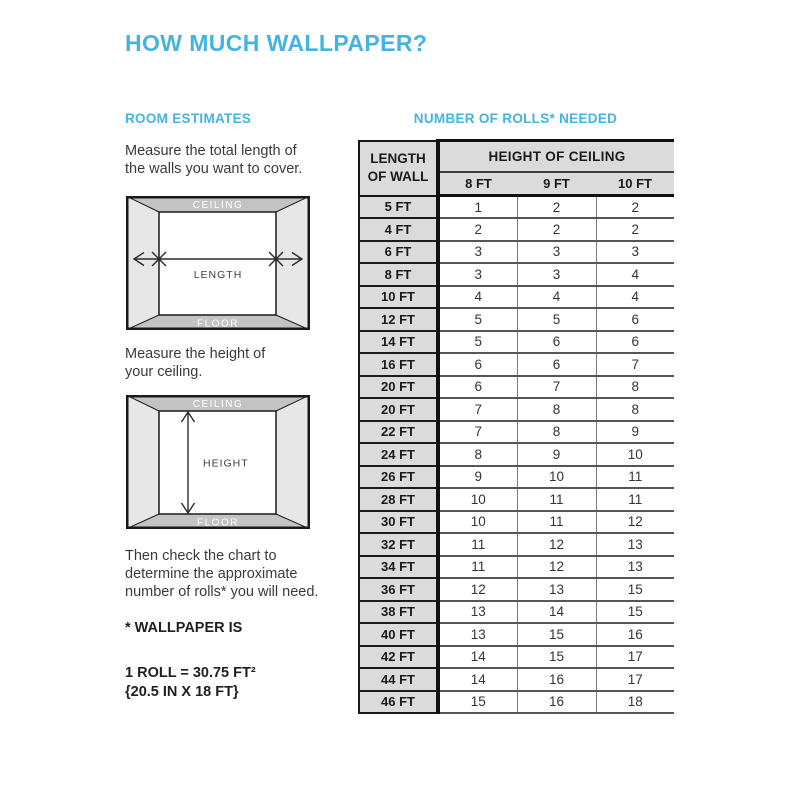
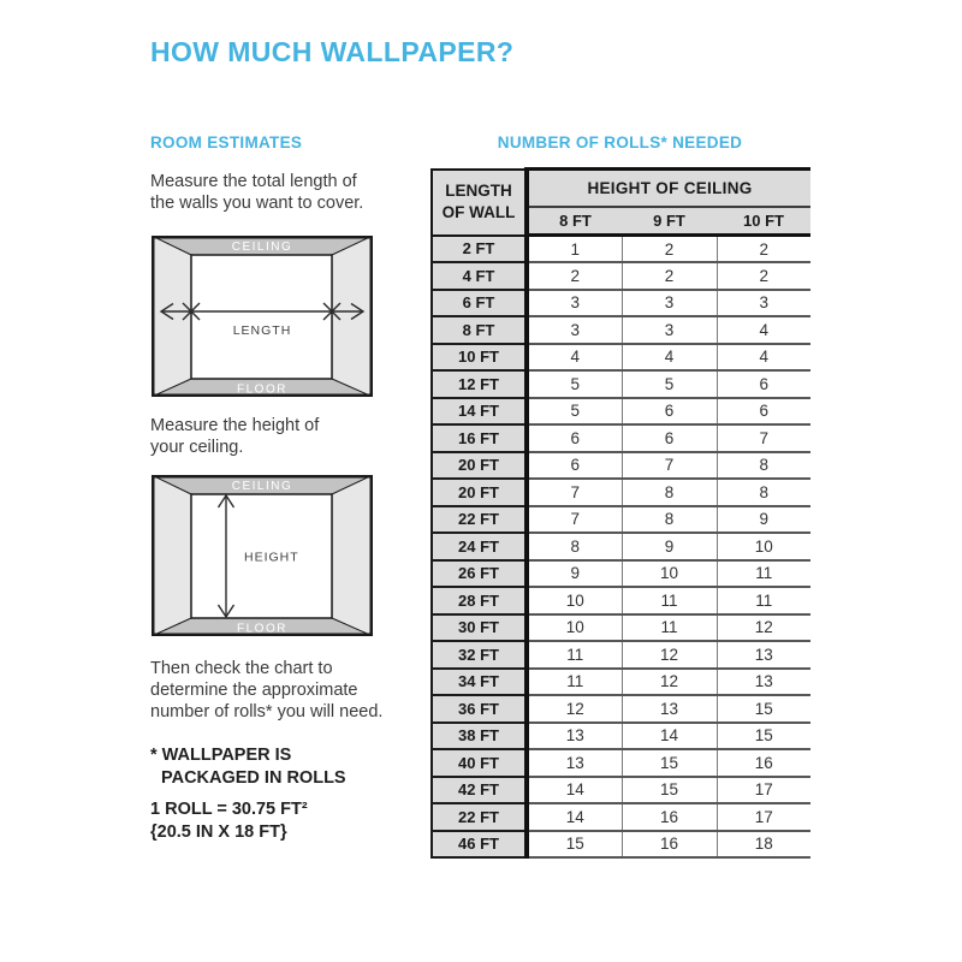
  HOW MUCH WALLPAPER?
  ROOM ESTIMATES
  Measure the total length of
  the walls you want to cover.
  CEILING
  FLOOR
  LENGTH
  Measure the height of
  your ceiling.
  CEILING
  FLOOR
  HEIGHT
  Then check the chart to
  determine the approximate
  number of rolls* you will need.
  * WALLPAPER IS
+ PACKAGED IN ROLLS
  1 ROLL = 30.75 FT²
  {20.5 IN X 18 FT}
  NUMBER OF ROLLS* NEEDED
  LENGTH OF WALL	HEIGHT OF CEILING
  8 FT	9 FT	10 FT
- 5 FT	1	2	2
+ 2 FT	1	2	2
  4 FT	2	2	2
  6 FT	3	3	3
  8 FT	3	3	4
  10 FT	4	4	4
  12 FT	5	5	6
  14 FT	5	6	6
  16 FT	6	6	7
  20 FT	6	7	8
  20 FT	7	8	8
  22 FT	7	8	9
  24 FT	8	9	10
  26 FT	9	10	11
  28 FT	10	11	11
  30 FT	10	11	12
  32 FT	11	12	13
  34 FT	11	12	13
  36 FT	12	13	15
  38 FT	13	14	15
  40 FT	13	15	16
  42 FT	14	15	17
- 44 FT	14	16	17
+ 22 FT	14	16	17
  46 FT	15	16	18
